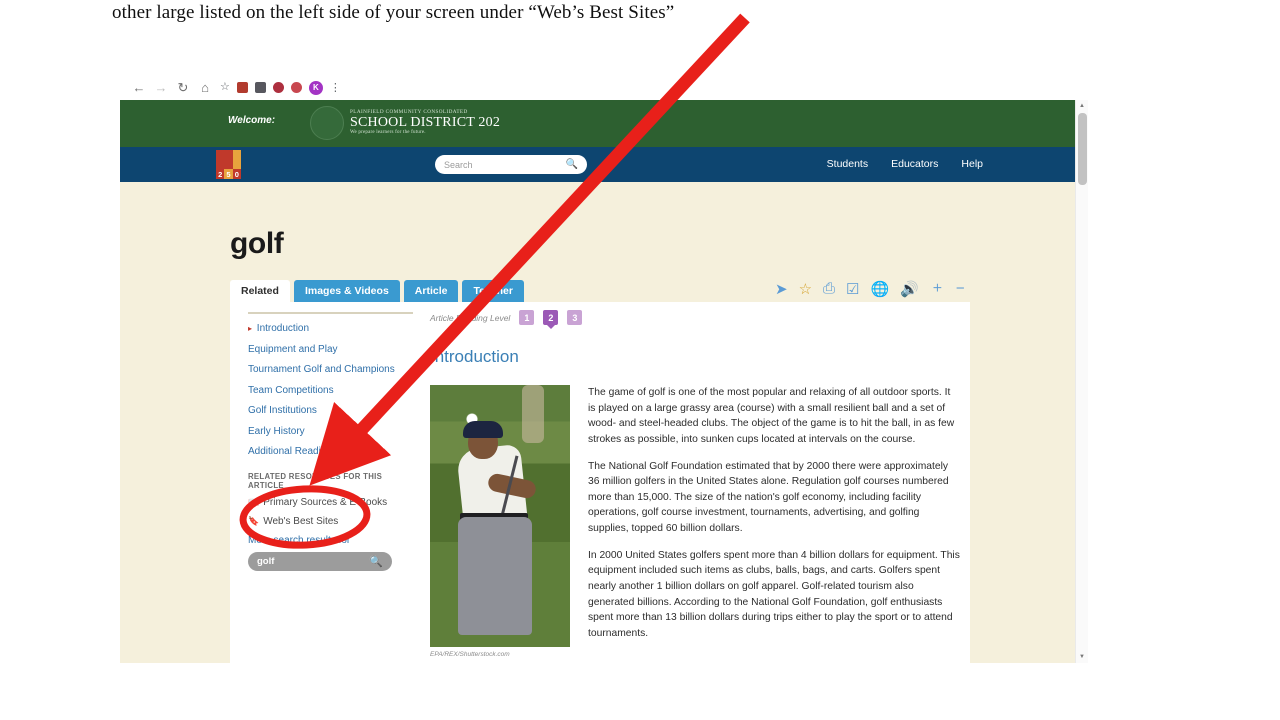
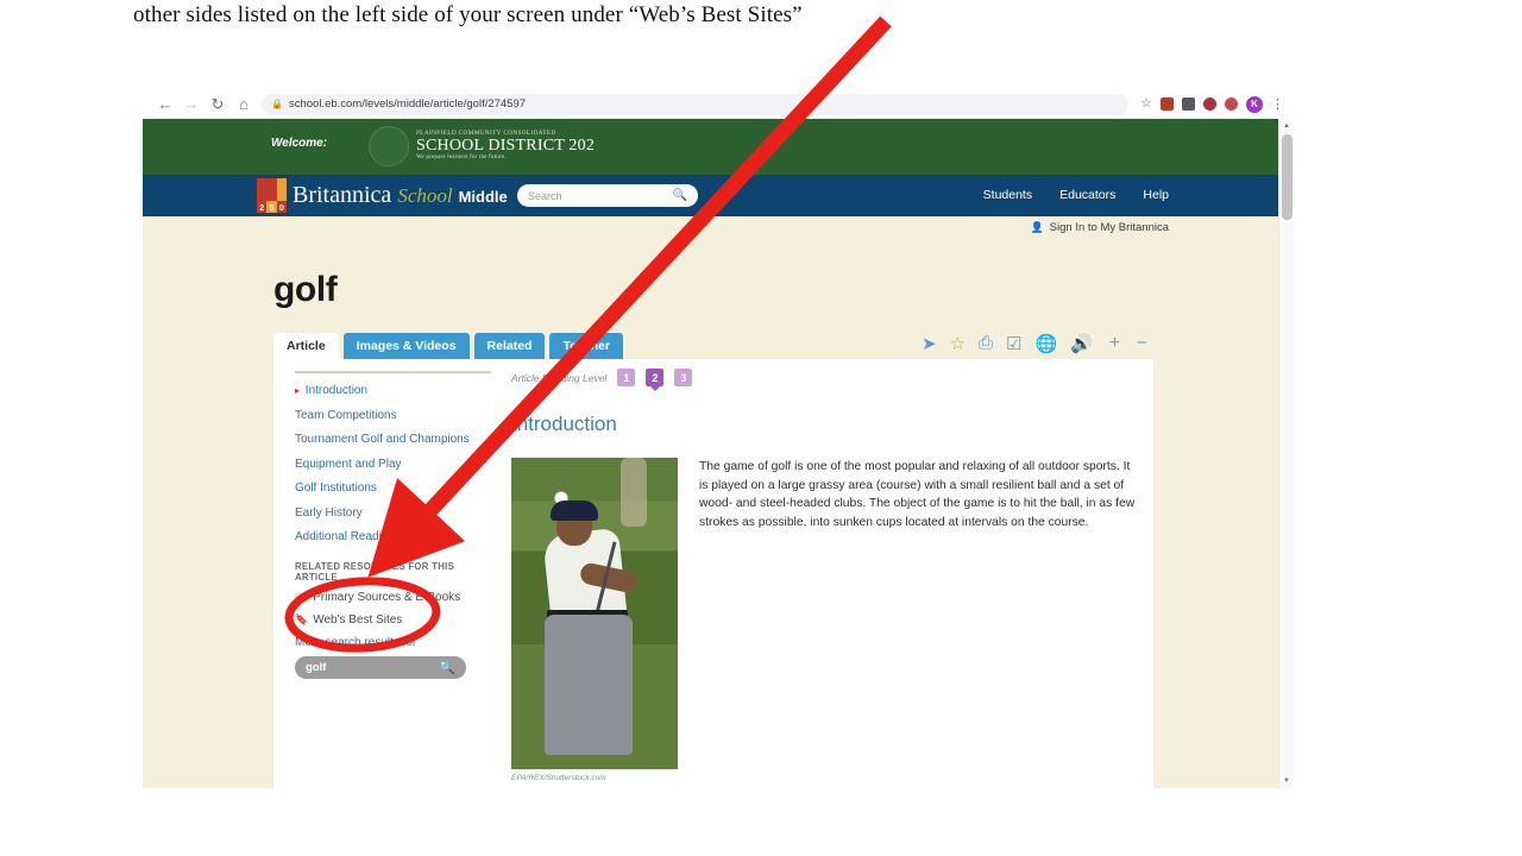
- other large listed on the left side of your screen under “Web’s Best Sites”
+ other sides listed on the left side of your screen under “Web’s Best Sites”
  ←
  →
  ↻
  ⌂
+ 🔒
+ school.eb.com/levels/middle/article/golf/274597
  ☆
  K
  ⋮
  Welcome:
  SCHOOL DISTRICT 202
  2
  5
  0
+ Britannica
+ School
+ Middle
  Search
  🔍
  Students
  Educators
  Help
+ 👤
+ Sign In to My Britannica
  golf
- Related
+ Article
  Images & Videos
- Article
+ Related
  ➤
  ☆
  ⎙
  ☑
  🌐
  🔊
  ＋
  −
  Introduction
- Equipment and Play
+ Team Competitions
  Tournament Golf and Champions
- Team Competitions
+ Equipment and Play
  Golf Institutions
  Early History
  Additional Reading
  RELATED RESOURCES FOR THIS ARTICLE
  Primary Sources & Eooks
  🔖
  Web's Best Sites
  golf
  🔍
  Articleing Level
  1
  2
  3
  ntroduction
  The game of golf is one of the most popular and relaxing of all outdoor sports. It is played on a large grassy area (course) with a small resilient ball and a set of wood- and steel-headed clubs. The object of the game is to hit the ball, in as few strokes as possible, into sunken cups located at intervals on the course.
- The National Golf Foundation estimated that by 2000 there were approximately 36 million golfers in the United States alone. Regulation golf courses numbered more than 15,000. The size of the nation's golf economy, including facility operations, golf course investment, tournaments, advertising, and golfing supplies, topped 60 billion dollars.
- In 2000 United States golfers spent more than 4 billion dollars for equipment. This equipment included such items as clubs, balls, bags, and carts. Golfers spent nearly another 1 billion dollars on golf apparel. Golf-related tourism also generated billions. According to the National Golf Foundation, golf enthusiasts spent more than 13 billion dollars during trips either to play the sport or to attend tournaments.
